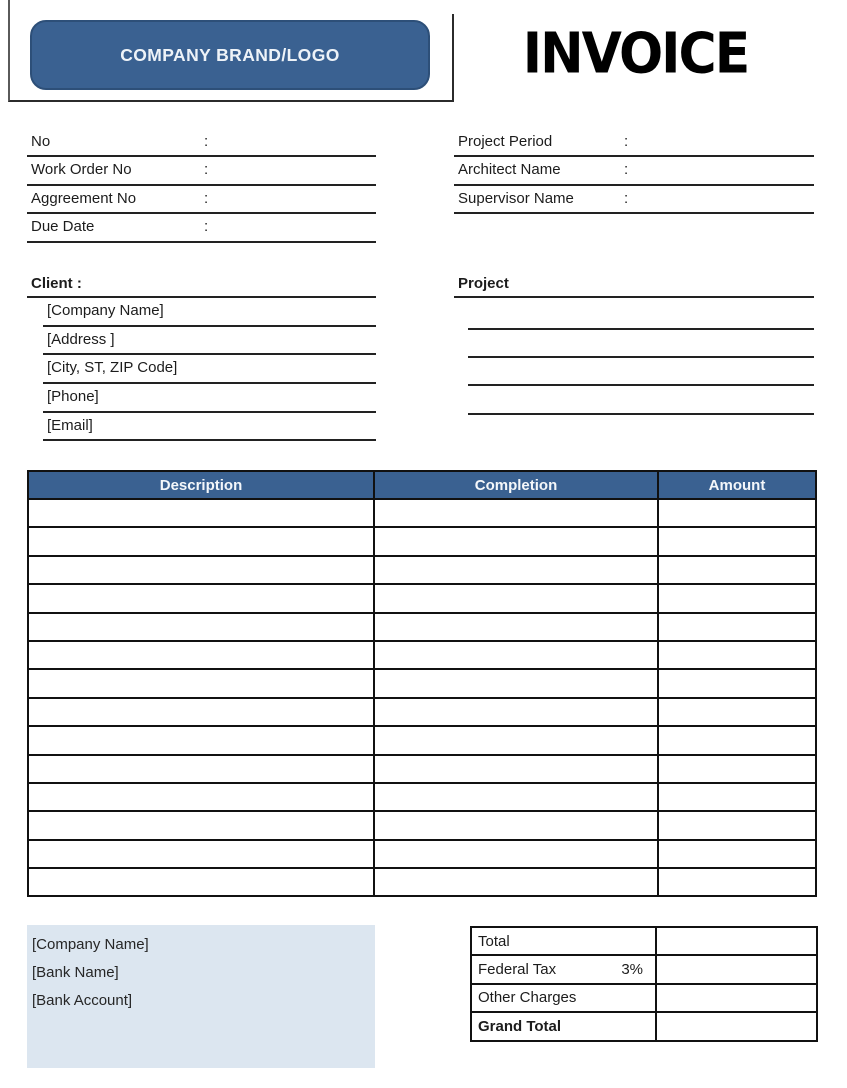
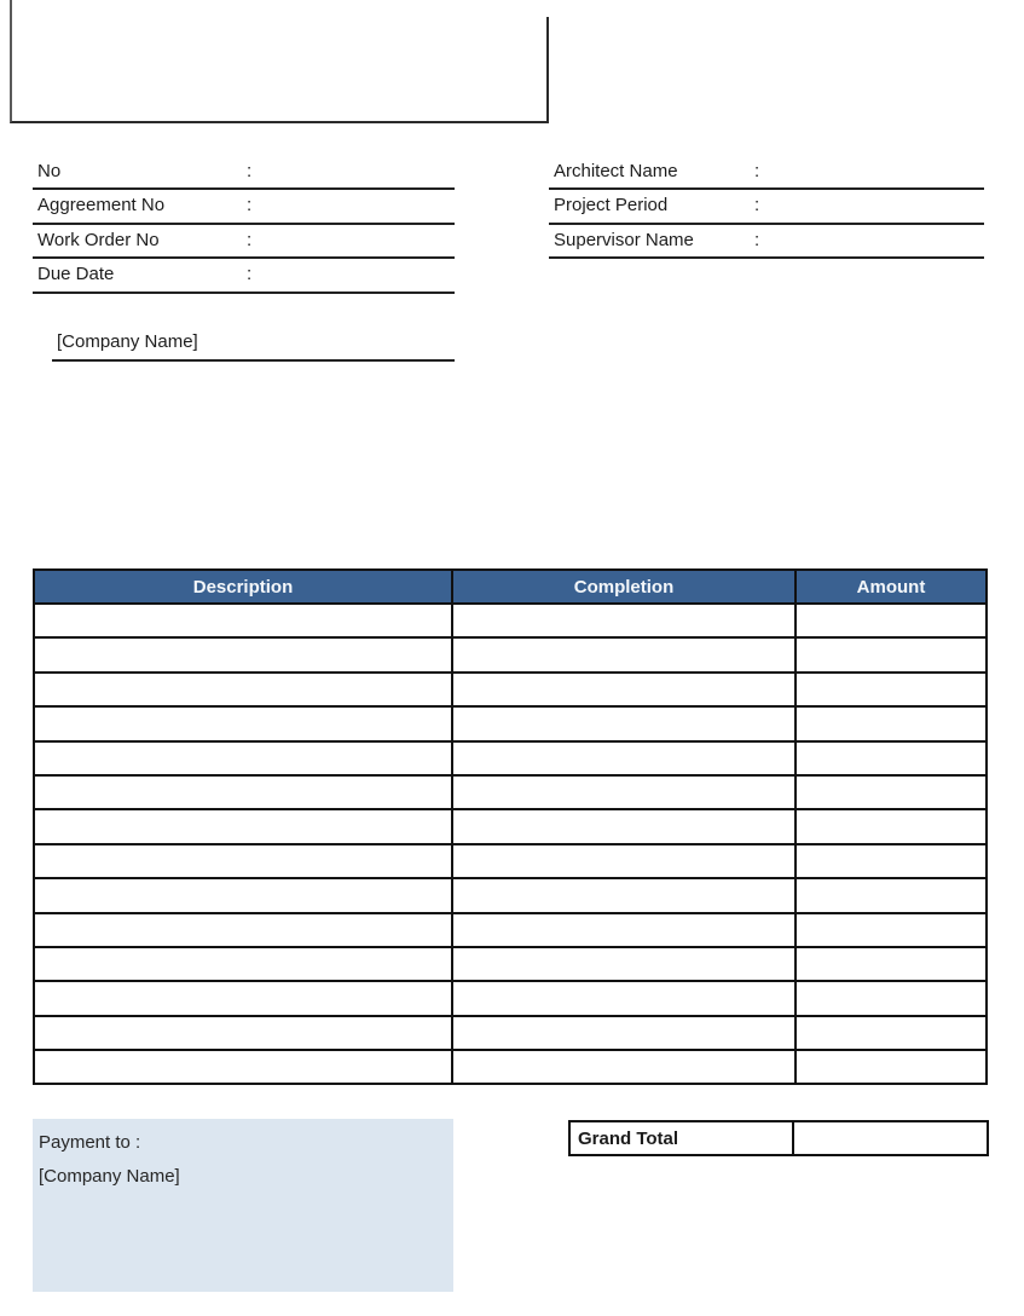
- COMPANY BRAND/LOGO
- INVOICE
  No
  :
- Work Order No
+ Aggreement No
  :
- Aggreement No
+ Work Order No
  :
  Due Date
  :
- Project Period
+ Architect Name
  :
- Architect Name
+ Project Period
  :
  Supervisor Name
  :
- Client :
  [Company Name]
- [Address ]
- [City, ST, ZIP Code]
- [Phone]
- [Email]
- Project
  Description	Completion	Amount
+ Payment to :
  [Company Name]
- [Bank Name]
- [Bank Account]
- Total
- Federal Tax 3%
- Other Charges
  Grand Total
